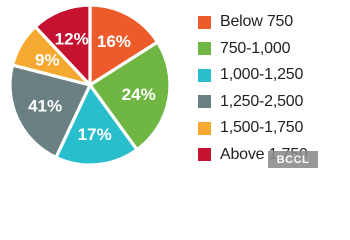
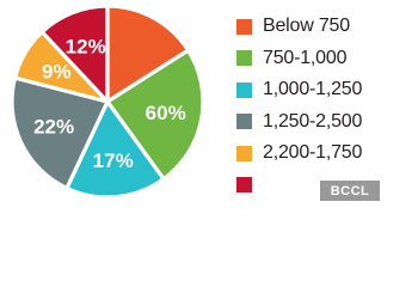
- 16%
- 24%
+ 60%
  17%
- 41%
+ 22%
  9%
  12%
  Below 750
  750-1,000
  1,000-1,250
  1,250-2,500
- 1,500-1,750
+ 2,200-1,750
- Above 1,750
  BCCL
